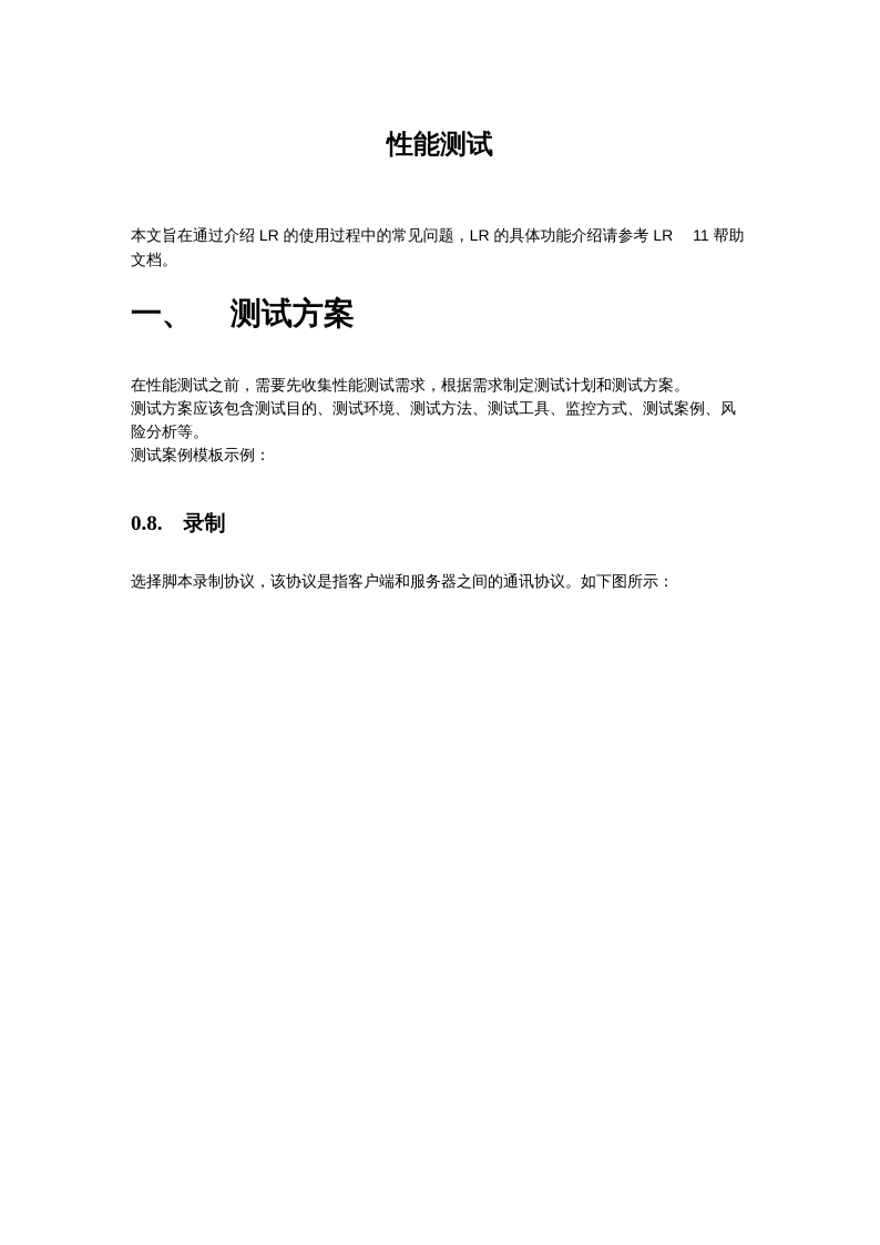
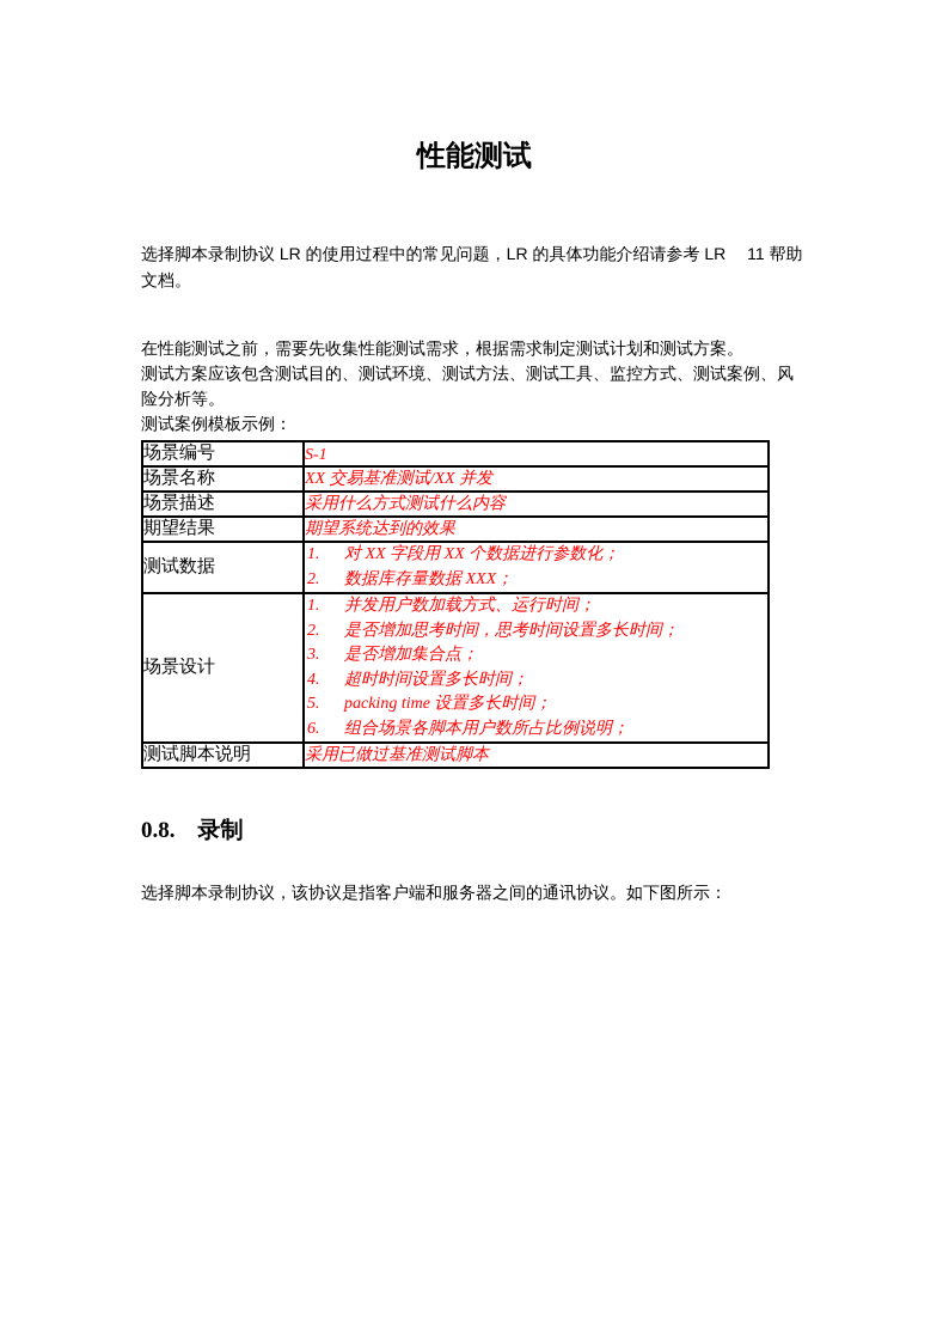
  性能测试
- 本文旨在通过介绍 LR 的使用过程中的常见问题，LR 的具体功能介绍请参考 LR 11 帮助文档。
+ 选择脚本录制协议 LR 的使用过程中的常见问题，LR 的具体功能介绍请参考 LR 11 帮助文档。
- 一、
- 测试方案
  在性能测试之前，需要先收集性能测试需求，根据需求制定测试计划和测试方案。
  测试方案应该包含测试目的、测试环境、测试方法、测试工具、监控方式、测试案例、风险分析等。
  测试案例模板示例：
+ 场景编号	S-1
+ 场景名称	XX 交易基准测试/XX 并发
+ 场景描述	采用什么方式测试什么内容
+ 期望结果	期望系统达到的效果
+ 测试数据	1. 对 XX 字段用 XX 个数据进行参数化； 2. 数据库存量数据 XXX；
+ 场景设计	1. 并发用户数加载方式、运行时间； 2. 是否增加思考时间，思考时间设置多长时间； 3. 是否增加集合点； 4. 超时时间设置多长时间； 5. packing time 设置多长时间； 6. 组合场景各脚本用户数所占比例说明；
+ 测试脚本说明	采用已做过基准测试脚本
  0.8.
  录制
  选择脚本录制协议，该协议是指客户端和服务器之间的通讯协议。如下图所示：
